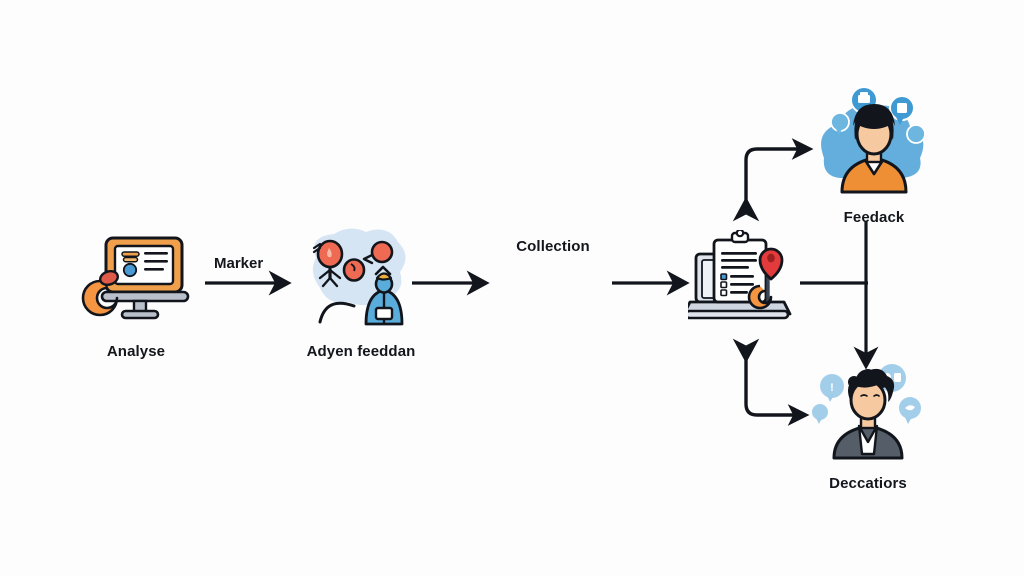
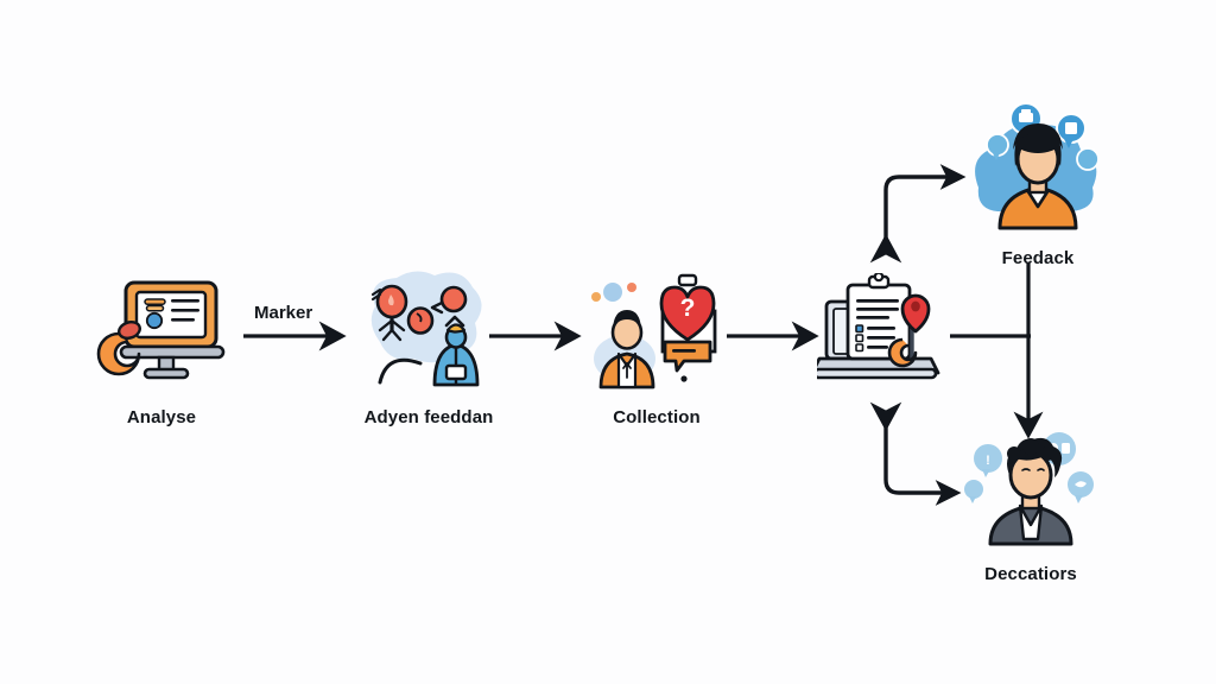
  Marker
  Analyse
  Adyen feeddan
+ ?
  Collection
  Feedack
  !
  Deccatiors
